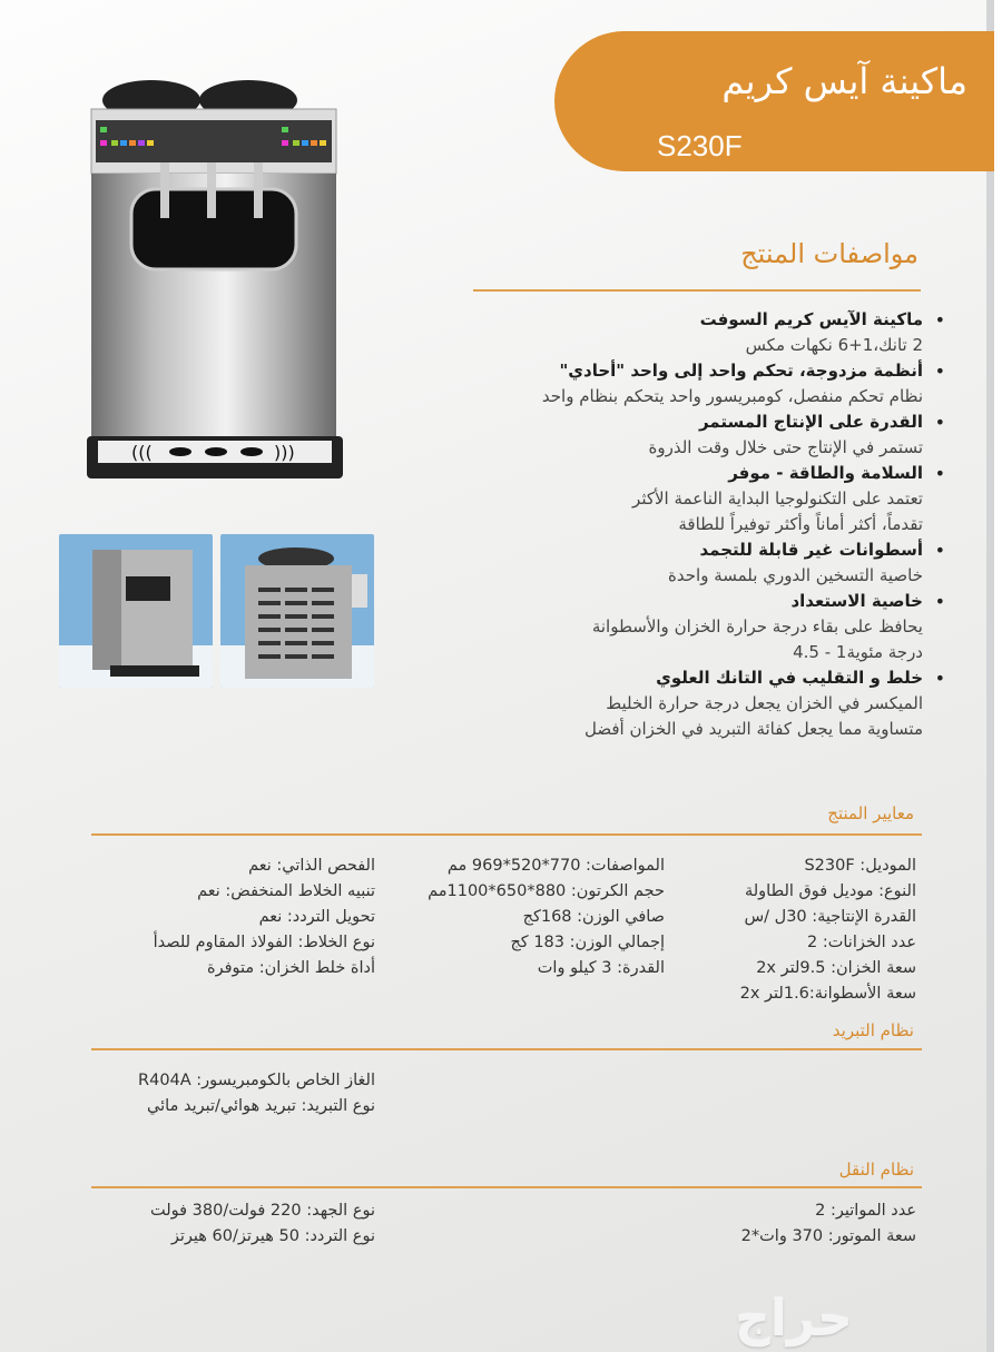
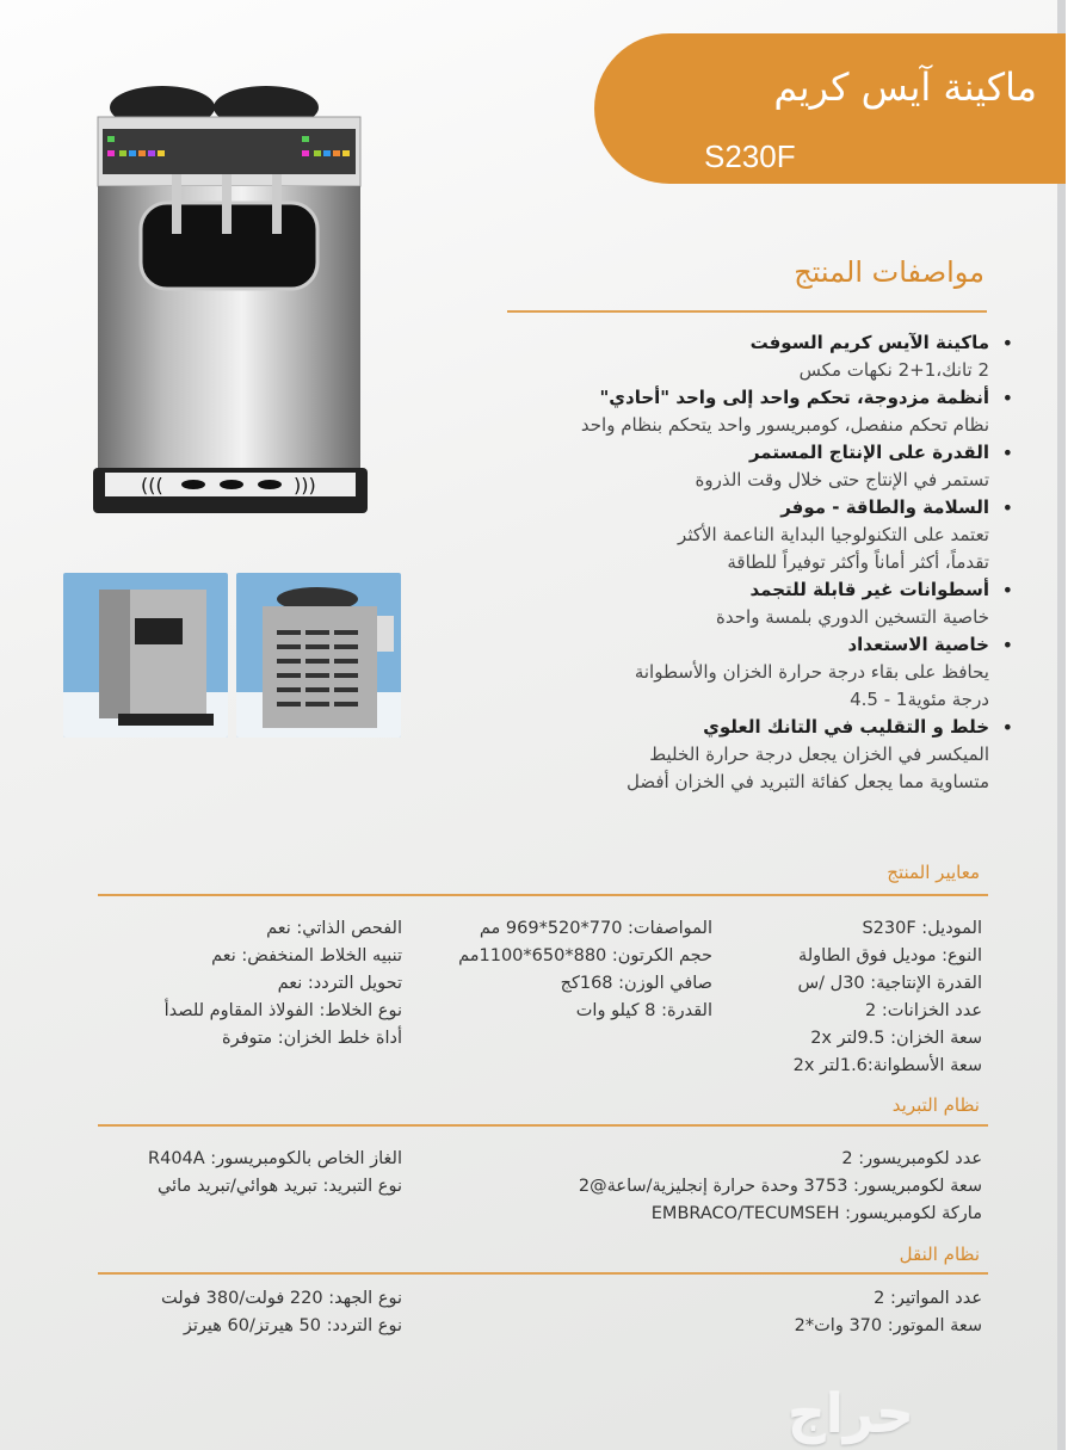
  ماكينة آيس كريم
  S230F
  (((
  )))
  مواصفات المنتج
  •
  ماكينة الآيس كريم السوفت
- 2 تانك،1+6 نكهات مكس
+ 2 تانك،1+2 نكهات مكس
  •
  أنظمة مزدوجة، تحكم واحد إلى واحد "أحادي"
  نظام تحكم منفصل، كومبريسور واحد يتحكم بنظام واحد
  •
  القدرة على الإنتاج المستمر
  تستمر في الإنتاج حتى خلال وقت الذروة
  •
  السلامة والطاقة - موفر
  تعتمد على التكنولوجيا البداية الناعمة الأكثر
  تقدماً، أكثر أماناً وأكثر توفيراً للطاقة
  •
  أسطوانات غير قابلة للتجمد
  خاصية التسخين الدوري بلمسة واحدة
  •
  خاصية الاستعداد
  يحافظ على بقاء درجة حرارة الخزان والأسطوانة
  درجة مئوية1 - 4.5
  •
  خلط و التقليب في التانك العلوي
  الميكسر في الخزان يجعل درجة حرارة الخليط
  متساوية مما يجعل كفائة التبريد في الخزان أفضل
  معايير المنتج
  الموديل: S230F
  النوع: موديل فوق الطاولة
  القدرة الإنتاجية: 30ل /س
  عدد الخزانات: 2
  سعة الخزان: 9.5لتر 2x
  سعة الأسطوانة:1.6لتر 2x
  المواصفات: 770*520*969 مم
  حجم الكرتون: 880*650*1100مم
  صافي الوزن: 168كج
- إجمالي الوزن: 183 كج
- القدرة: 3 كيلو وات
+ القدرة: 8 كيلو وات
  الفحص الذاتي: نعم
  تنبيه الخلاط المنخفض: نعم
  تحويل التردد: نعم
  نوع الخلاط: الفولاذ المقاوم للصدأ
  أداة خلط الخزان: متوفرة
  نظام التبريد
+ عدد لكومبريسور: 2
+ سعة لكومبريسور: 3753 وحدة حرارة إنجليزية/ساعة@2
+ ماركة لكومبريسور: EMBRACO/TECUMSEH
  الغاز الخاص بالكومبريسور: R404A
  نوع التبريد: تبريد هوائي/تبريد مائي
  نظام النقل
  عدد المواتير: 2
  سعة الموتور: 370 وات*2
  نوع الجهد: 220 فولت/380 فولت
  نوع التردد: 50 هيرتز/60 هيرتز
  حراج
